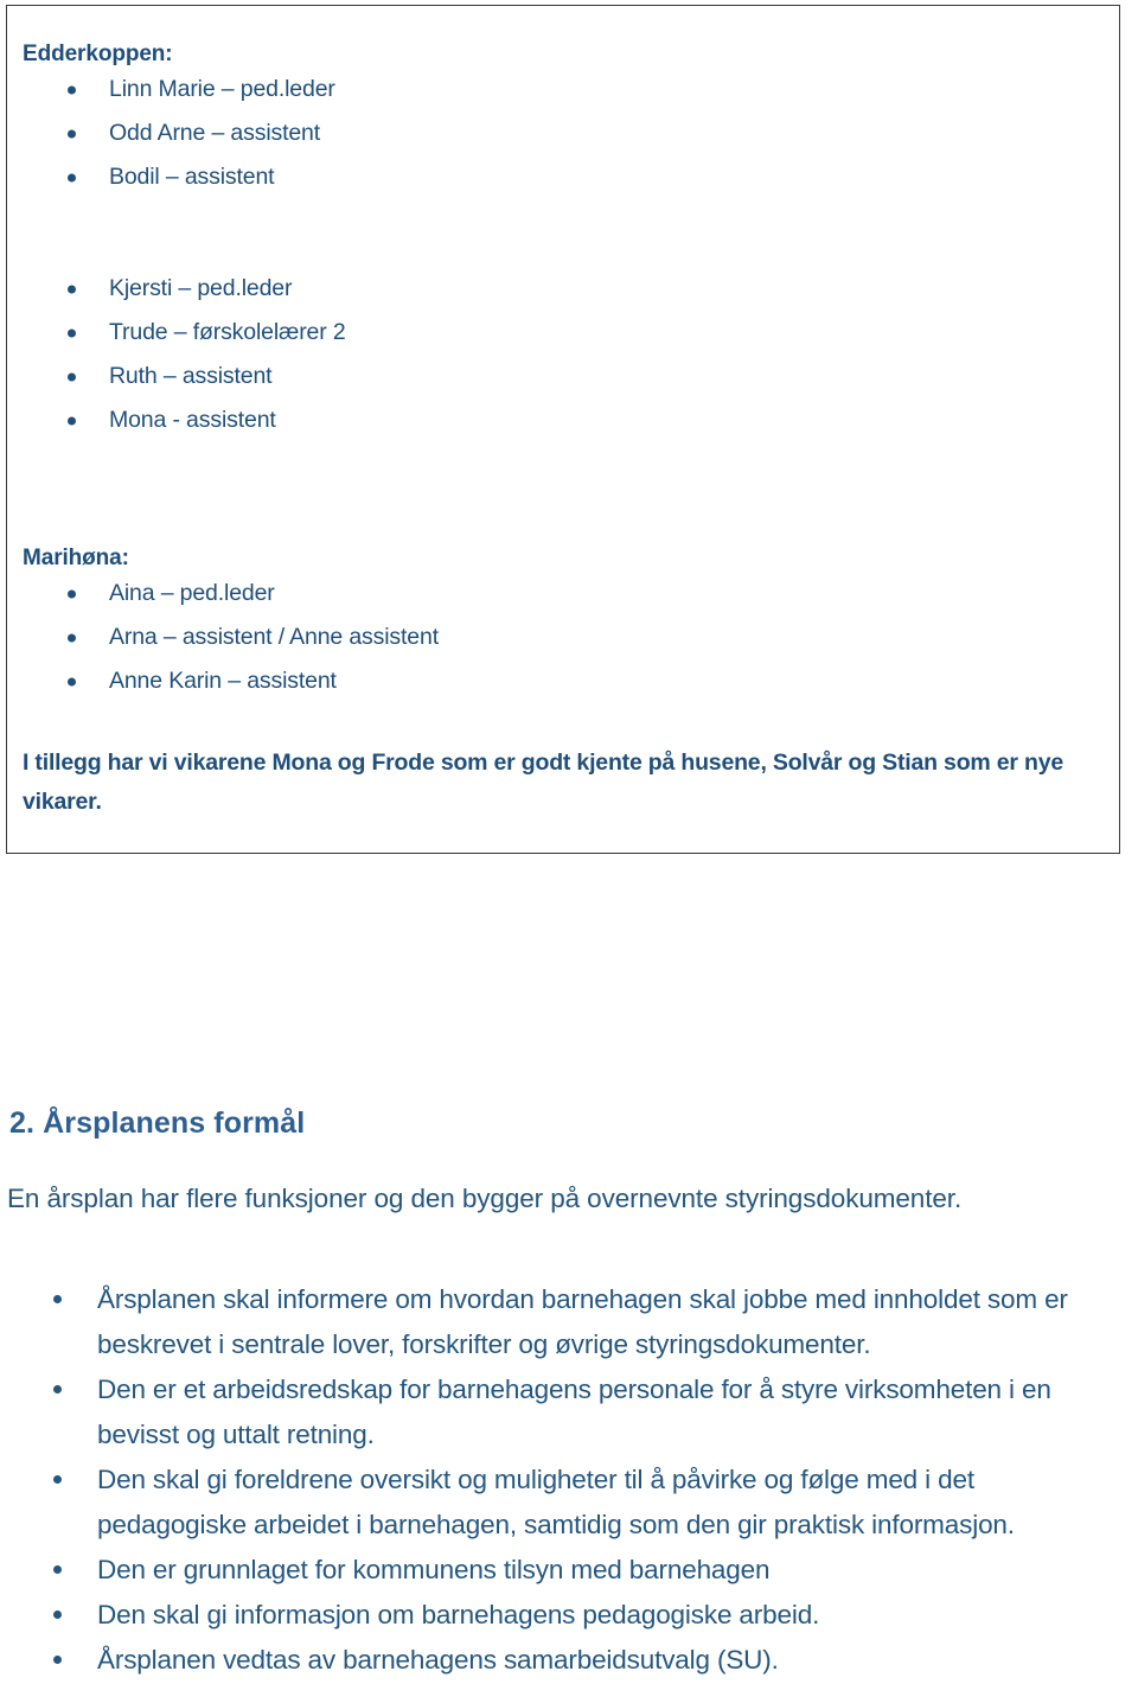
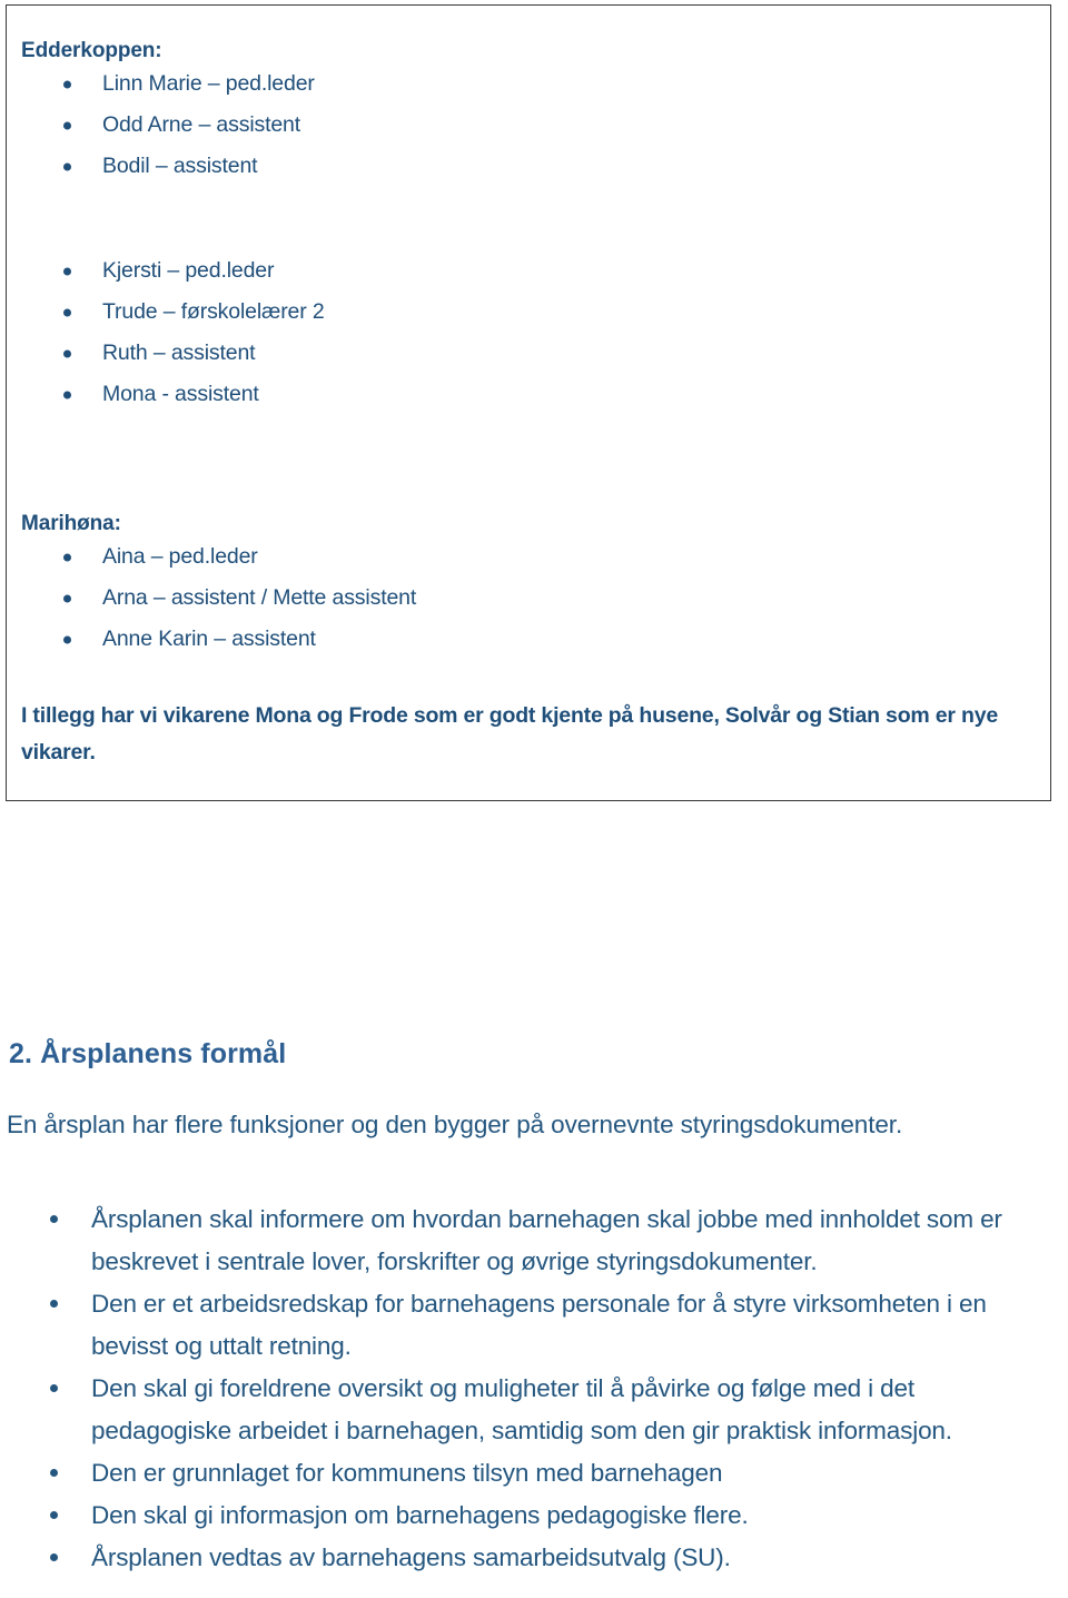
  Edderkoppen:
  Linn Marie – ped.leder
  Odd Arne – assistent
  Bodil – assistent
  Kjersti – ped.leder
  Trude – førskolelærer 2
  Ruth – assistent
  Mona - assistent
  Marihøna:
  Aina – ped.leder
- Arna – assistent / Anne assistent
+ Arna – assistent / Mette assistent
  Anne Karin – assistent
  I tillegg har vi vikarene Mona og Frode som er godt kjente på husene, Solvår og Stian som er nye vikarer.
  2. Årsplanens formål
  En årsplan har flere funksjoner og den bygger på overnevnte styringsdokumenter.
  Årsplanen skal informere om hvordan barnehagen skal jobbe med innholdet som er beskrevet i sentrale lover, forskrifter og øvrige styringsdokumenter.
  Den er et arbeidsredskap for barnehagens personale for å styre virksomheten i en bevisst og uttalt retning.
  Den skal gi foreldrene oversikt og muligheter til å påvirke og følge med i det pedagogiske arbeidet i barnehagen, samtidig som den gir praktisk informasjon.
  Den er grunnlaget for kommunens tilsyn med barnehagen
- Den skal gi informasjon om barnehagens pedagogiske arbeid.
+ Den skal gi informasjon om barnehagens pedagogiske flere.
  Årsplanen vedtas av barnehagens samarbeidsutvalg (SU).
